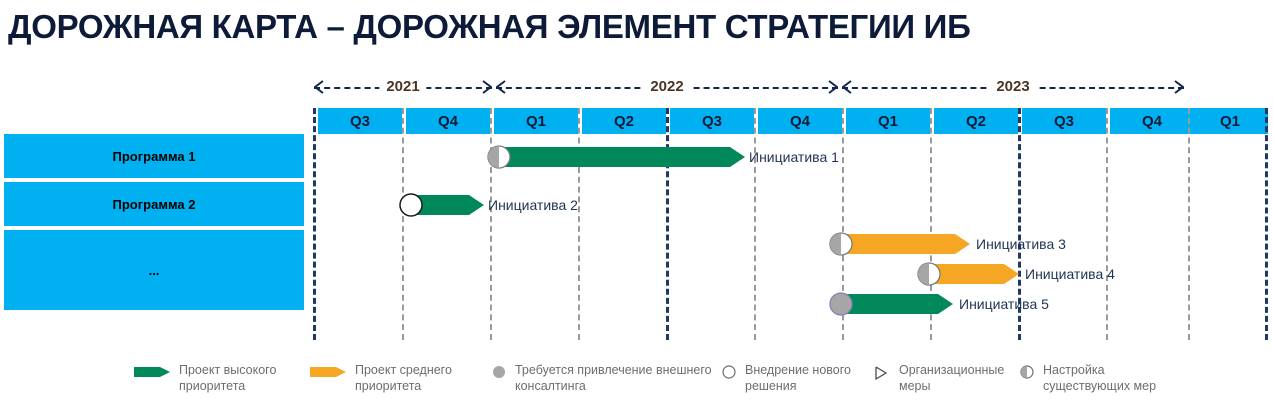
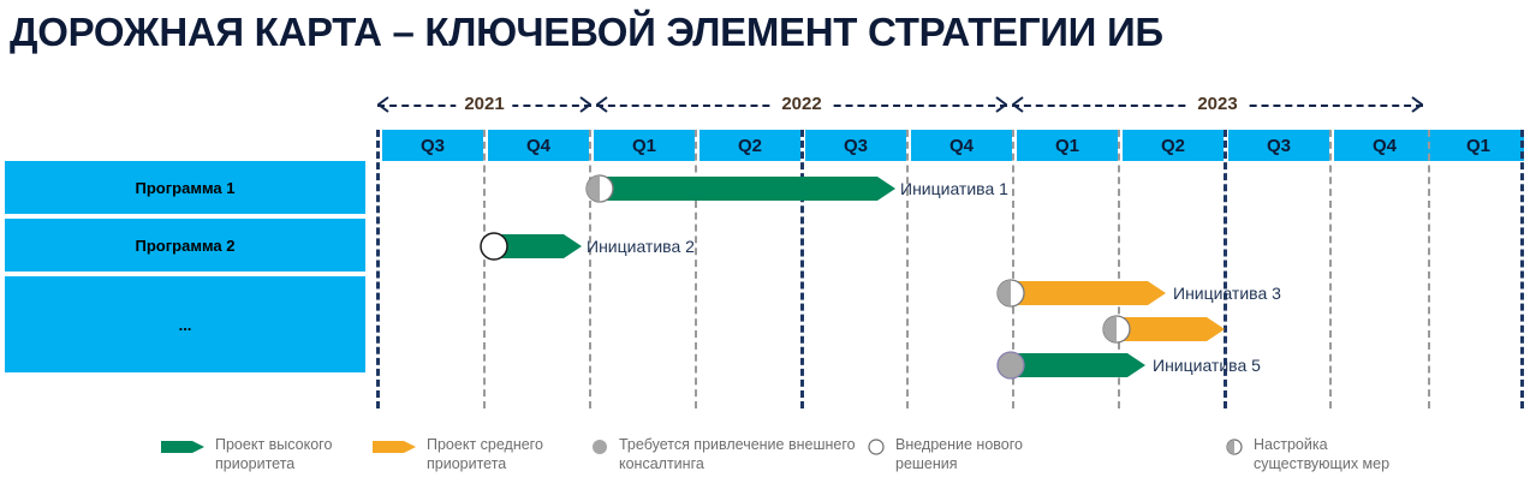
- ДОРОЖНАЯ КАРТА – ДОРОЖНАЯ ЭЛЕМЕНТ СТРАТЕГИИ ИБ
+ ДОРОЖНАЯ КАРТА – КЛЮЧЕВОЙ ЭЛЕМЕНТ СТРАТЕГИИ ИБ
  2021
  2022
  2023
  Q3
  Q4
  Q1
  Q2
  Q3
  Q4
  Q1
  Q2
  Q3
  Q4
  Q1
  Программа 1
  Программа 2
  ...
  Инициатива 1
  Инициатива 2
  Инициатива 3
- Инициатива 4
  Инициатива 5
  Проект высокого
  приоритета
  Проект среднего
  приоритета
  Требуется привлечение внешнего
  консалтинга
  Внедрение нового
  решения
- Организационные
- меры
  Настройка
  существующих мер
